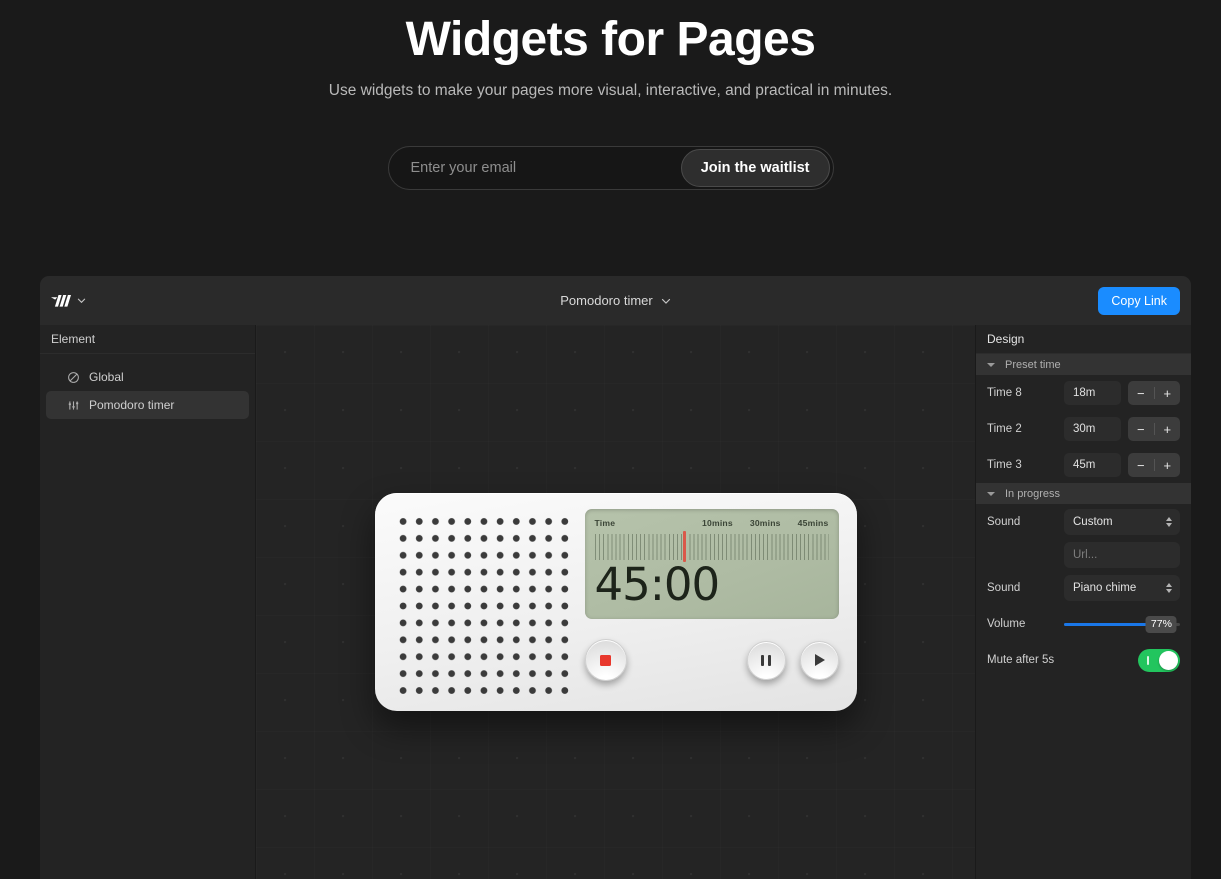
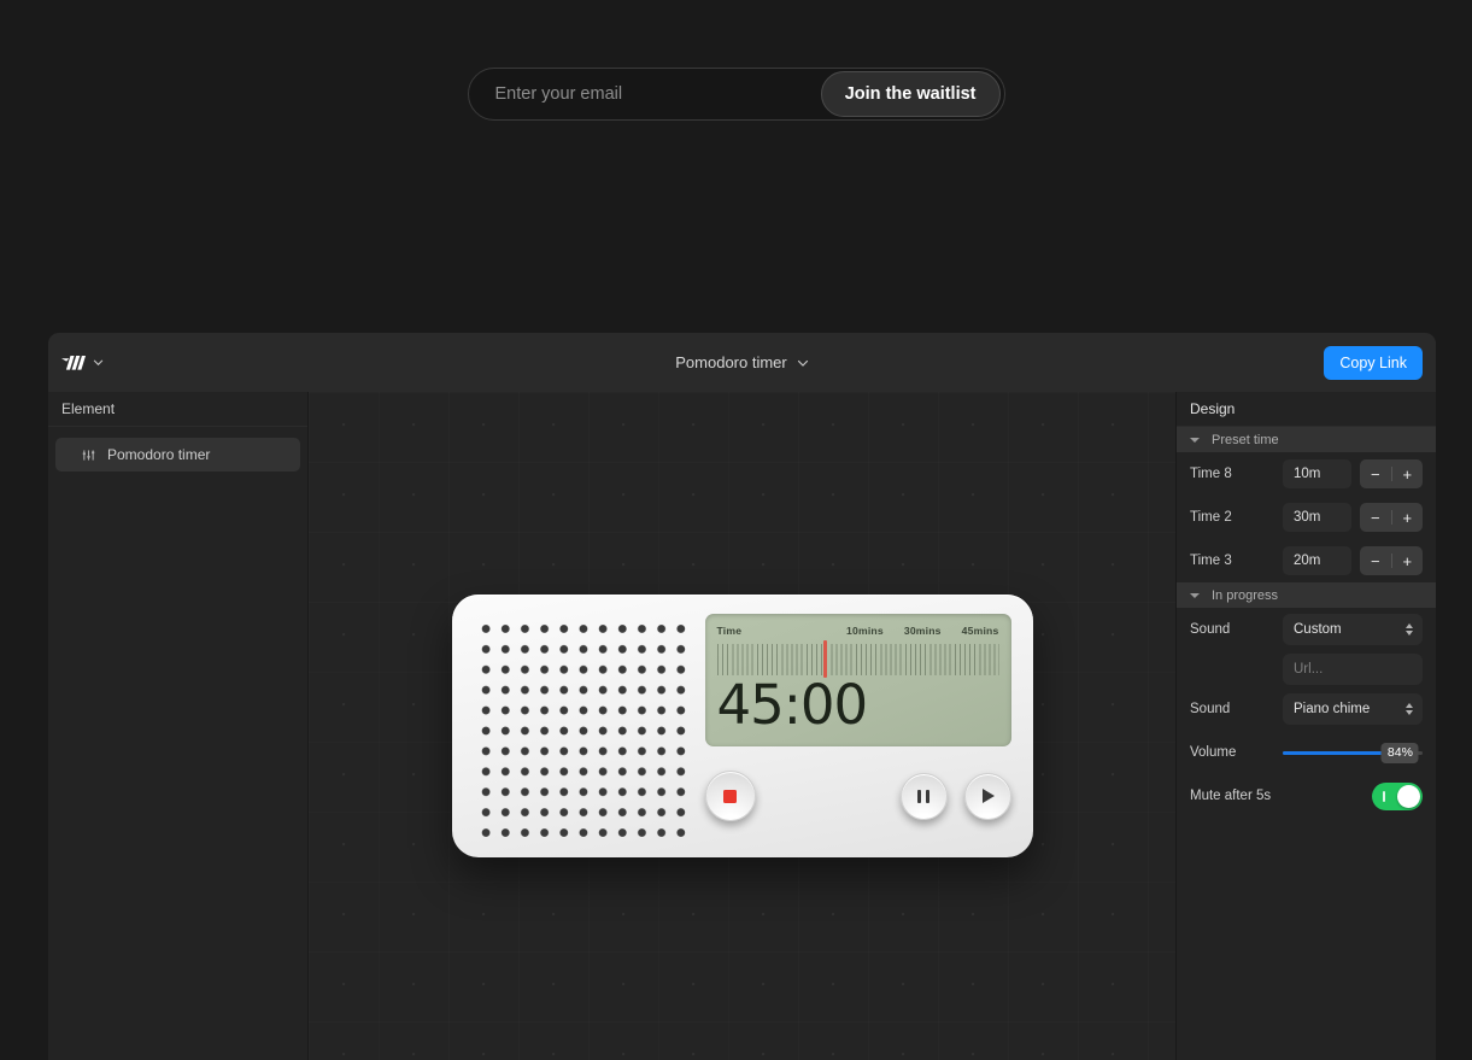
- Widgets for Pages
- Use widgets to make your pages more visual, interactive, and practical in minutes.
  Enter your email
  Join the waitlist
  Pomodoro timer
  Copy Link
  Element
- Global
  Pomodoro timer
  Time
  10mins
  30mins
  45mins
  45:00
  Design
  Preset time
  Time 8
- 18m
+ 10m
  −
  +
  Time 2
  30m
  −
  +
  Time 3
- 45m
+ 20m
  −
  +
  In progress
  Sound
  Custom
  Url...
  Sound
  Piano chime
  Volume
- 77%
+ 84%
  Mute after 5s
